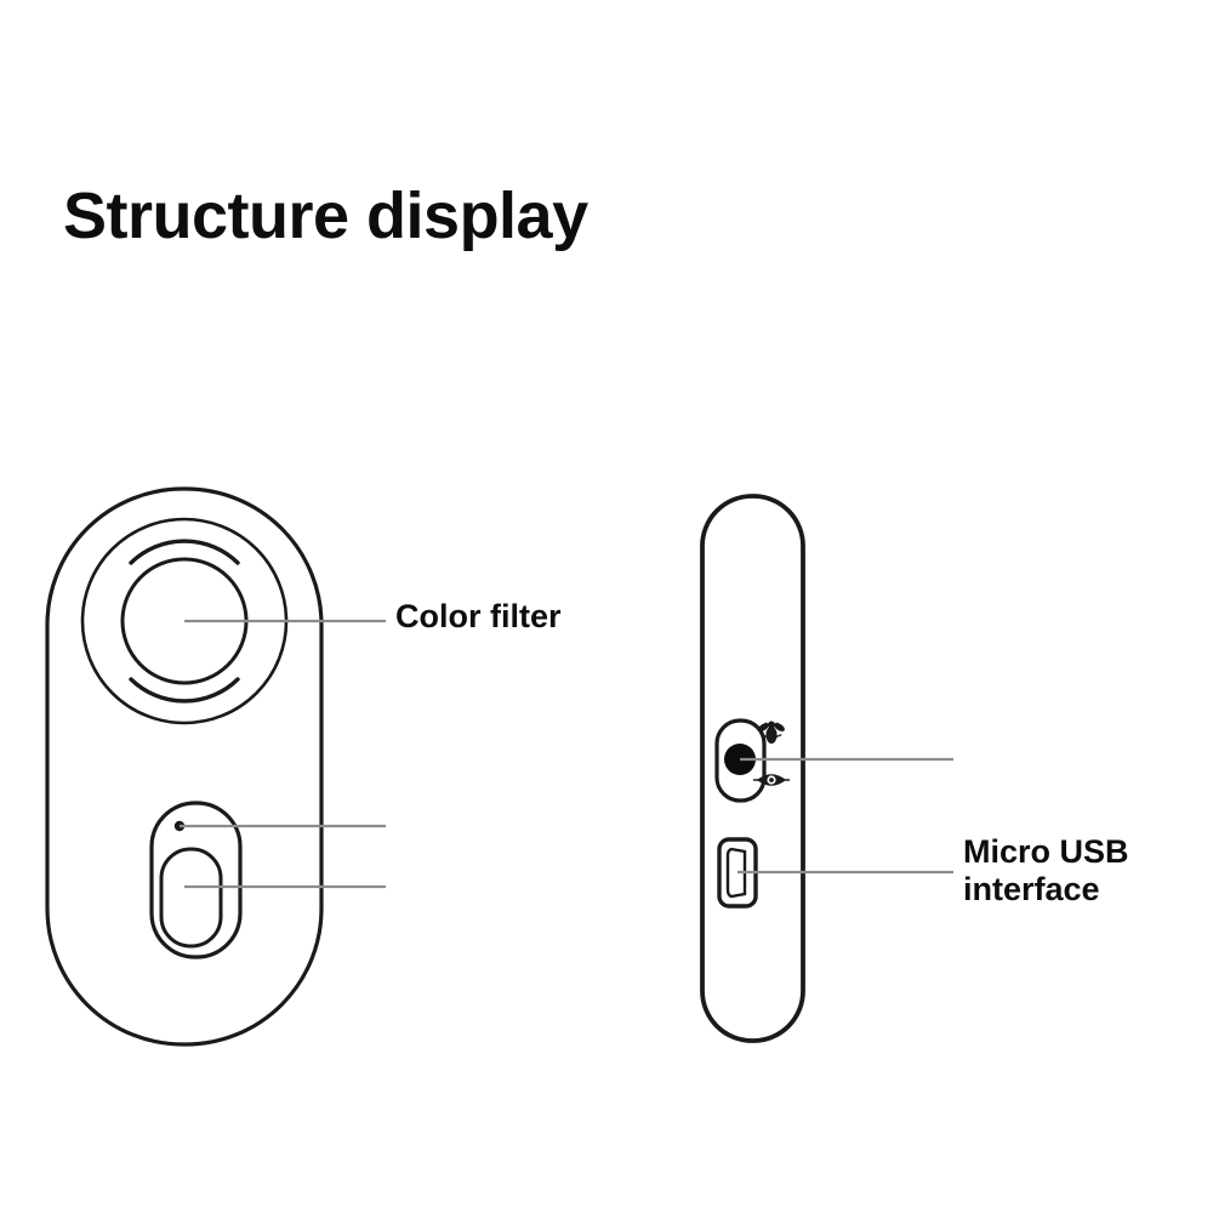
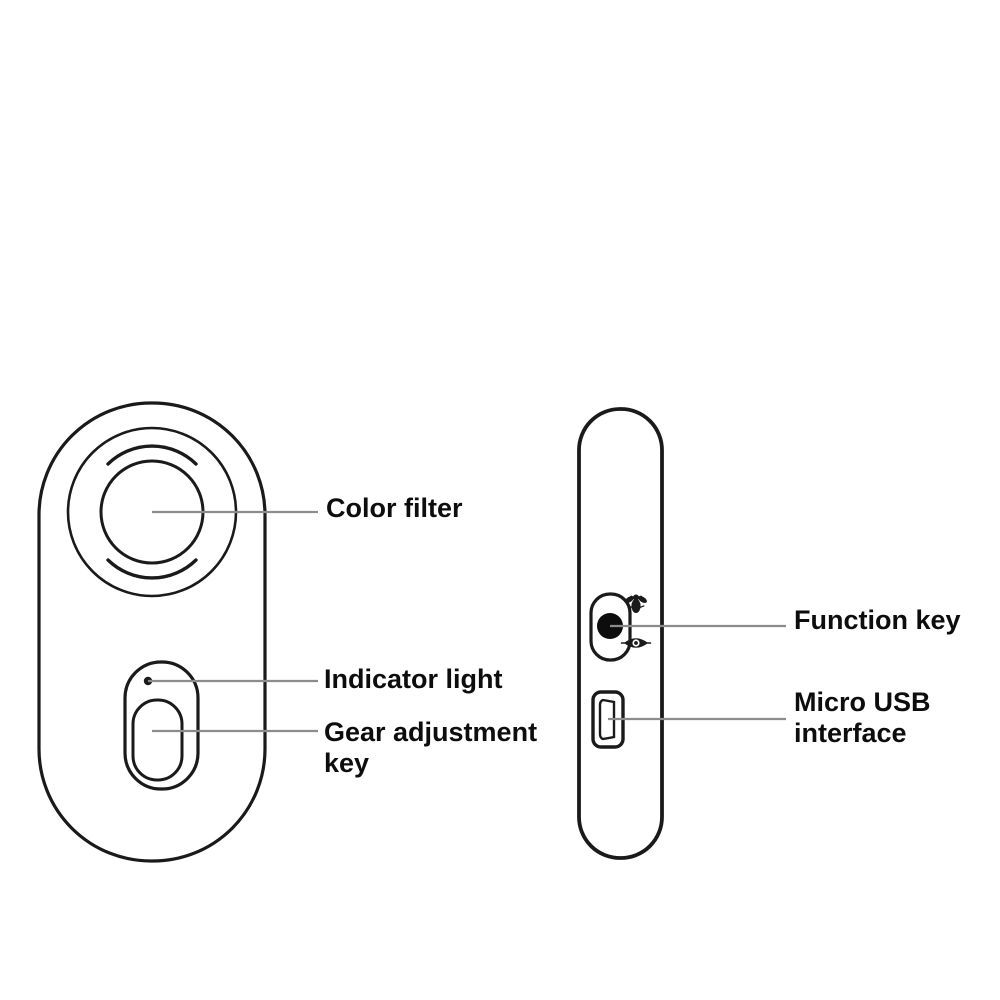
- Structure display
  Color filter
+ Indicator light
+ Gear adjustment
+ key
+ Function key
  Micro USB
  interface
